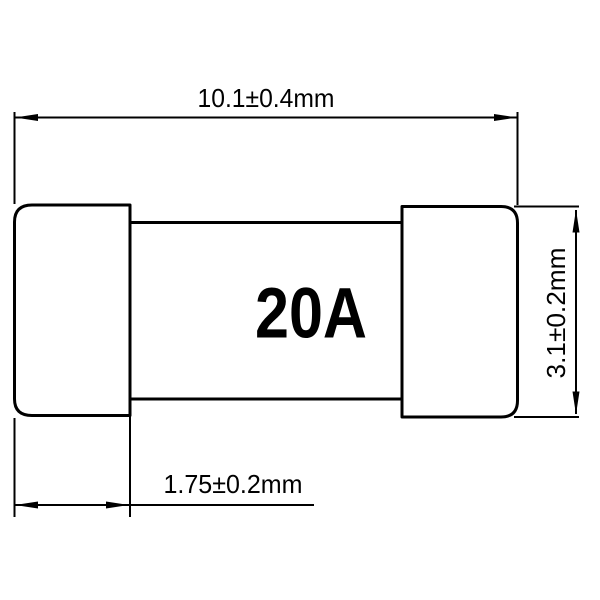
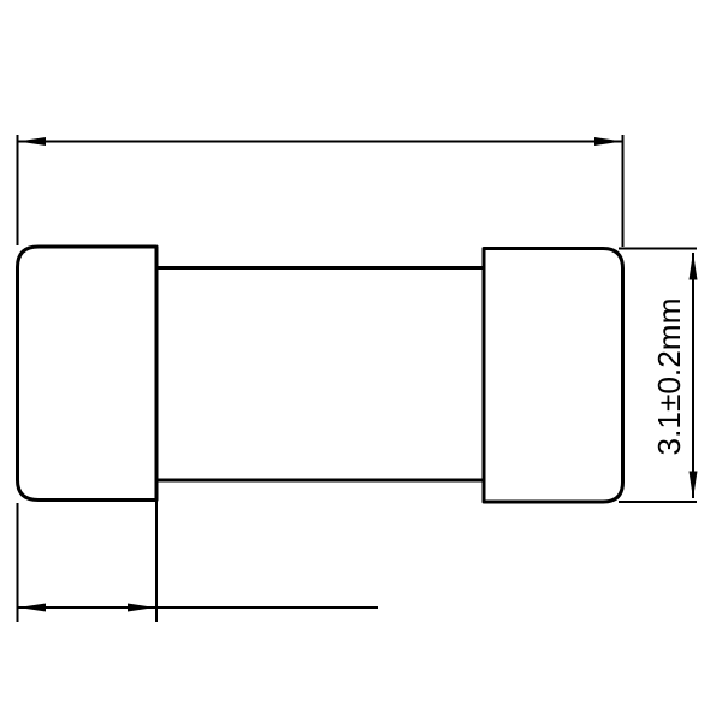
- 20A
- 10.1±0.4mm
- 1.75±0.2mm
